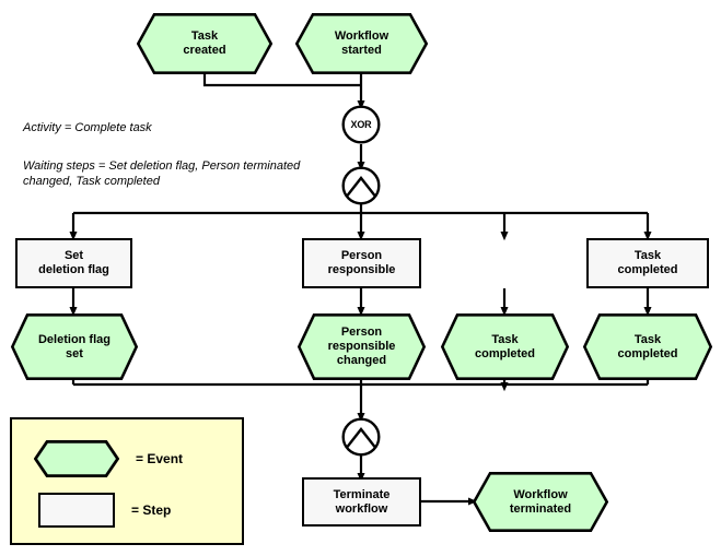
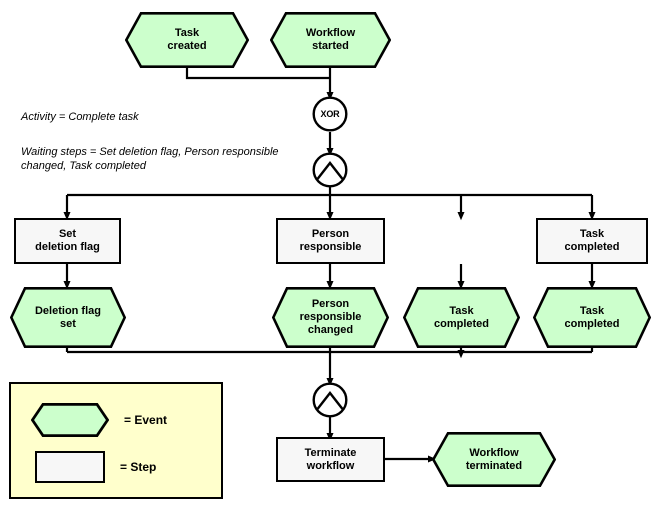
  Task
  created
  Workflow
  started
  Activity = Complete task
- Waiting steps = Set deletion flag, Person terminated changed, Task completed
+ Waiting steps = Set deletion flag, Person responsible changed, Task completed
  XOR
  Set
  deletion flag
  Deletion flag
  set
  Person
  responsible
  Person
  responsible
  changed
  Task
  completed
  Task
  completed
  Task
  completed
  Terminate
  workflow
  Workflow
  terminated
  = Event
  = Step
